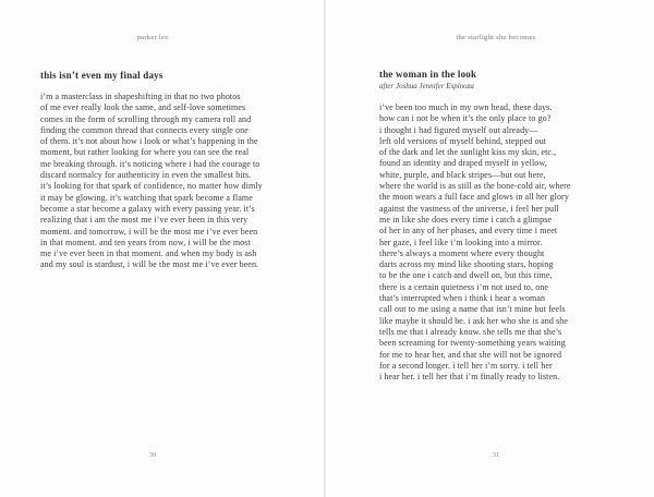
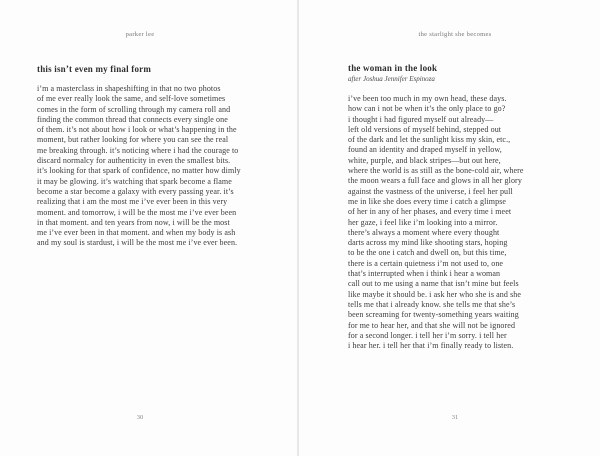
- this isn’t even my final days
+ this isn’t even my final form
  i’m a masterclass in shapeshifting in that no two photos
  of me ever really look the same, and self-love sometimes
  comes in the form of scrolling through my camera roll and
  finding the common thread that connects every single one
  of them. it’s not about how i look or what’s happening in the
  moment, but rather looking for where you can see the real
  me breaking through. it’s noticing where i had the courage to
  discard normalcy for authenticity in even the smallest bits.
  it’s looking for that spark of confidence, no matter how dimly
  it may be glowing. it’s watching that spark become a flame
  become a star become a galaxy with every passing year. it’s
  realizing that i am the most me i’ve ever been in this very
  moment. and tomorrow, i will be the most me i’ve ever been
  in that moment. and ten years from now, i will be the most
  me i’ve ever been in that moment. and when my body is ash
  and my soul is stardust, i will be the most me i’ve ever been.
  the woman in the look
  after Joshua Jennifer Espinoza
  i’ve been too much in my own head, these days.
  how can i not be when it’s the only place to go?
  i thought i had figured myself out already—
  left old versions of myself behind, stepped out
  of the dark and let the sunlight kiss my skin, etc.,
  found an identity and draped myself in yellow,
  white, purple, and black stripes—but out here,
  where the world is as still as the bone-cold air, where
  the moon wears a full face and glows in all her glory
  against the vastness of the universe, i feel her pull
  me in like she does every time i catch a glimpse
  of her in any of her phases, and every time i meet
  her gaze, i feel like i’m looking into a mirror.
  there’s always a moment where every thought
  darts across my mind like shooting stars, hoping
  to be the one i catch and dwell on, but this time,
  there is a certain quietness i’m not used to, one
  that’s interrupted when i think i hear a woman
  call out to me using a name that isn’t mine but feels
  like maybe it should be. i ask her who she is and she
  tells me that i already know. she tells me that she’s
  been screaming for twenty-something years waiting
  for me to hear her, and that she will not be ignored
  for a second longer. i tell her i’m sorry. i tell her
  i hear her. i tell her that i’m finally ready to listen.
